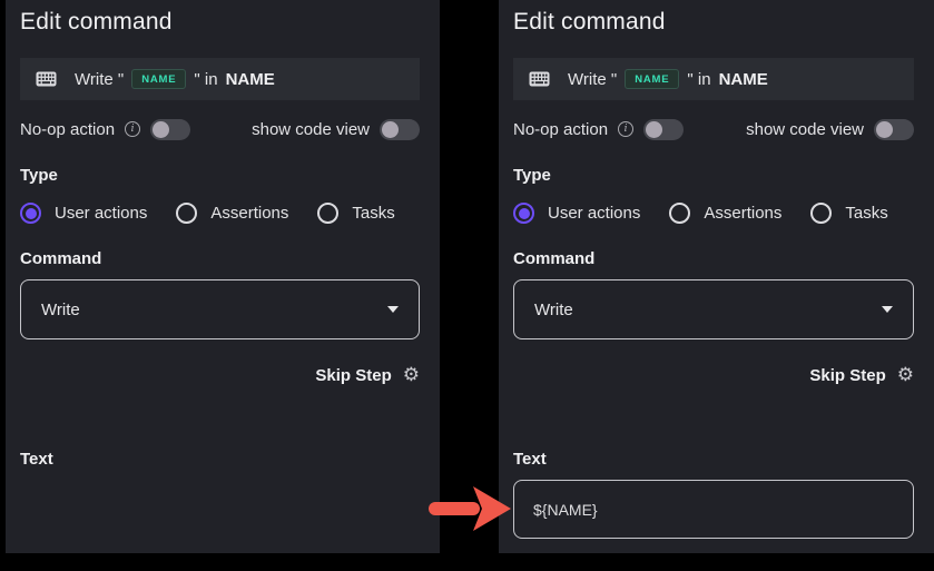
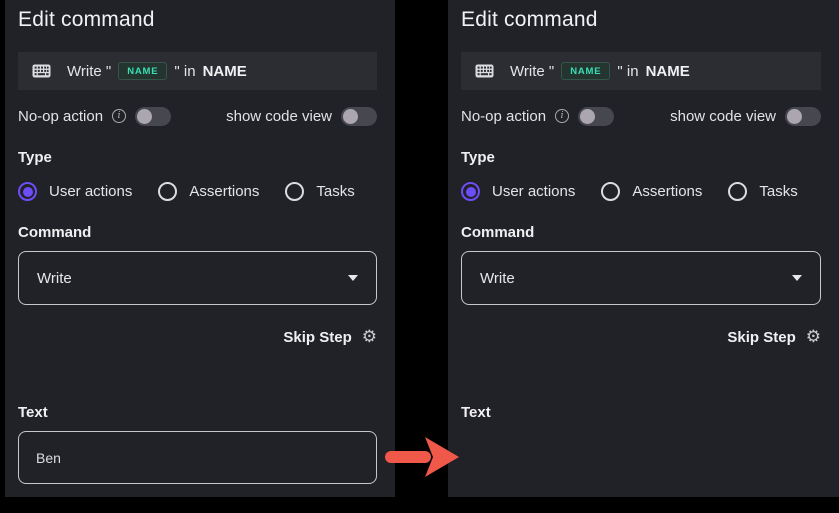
  Edit command
  Write "
  NAME
  " in
  NAME
  No-op action
  i
  show code view
  Type
  User actions
  Assertions
  Tasks
  Command
  Write
  Skip Step
  ⚙
  Text
+ Ben
  Edit command
  Write "
  NAME
  " in
  NAME
  No-op action
  i
  show code view
  Type
  User actions
  Assertions
  Tasks
  Command
  Write
  Skip Step
  ⚙
  Text
- ${NAME}
